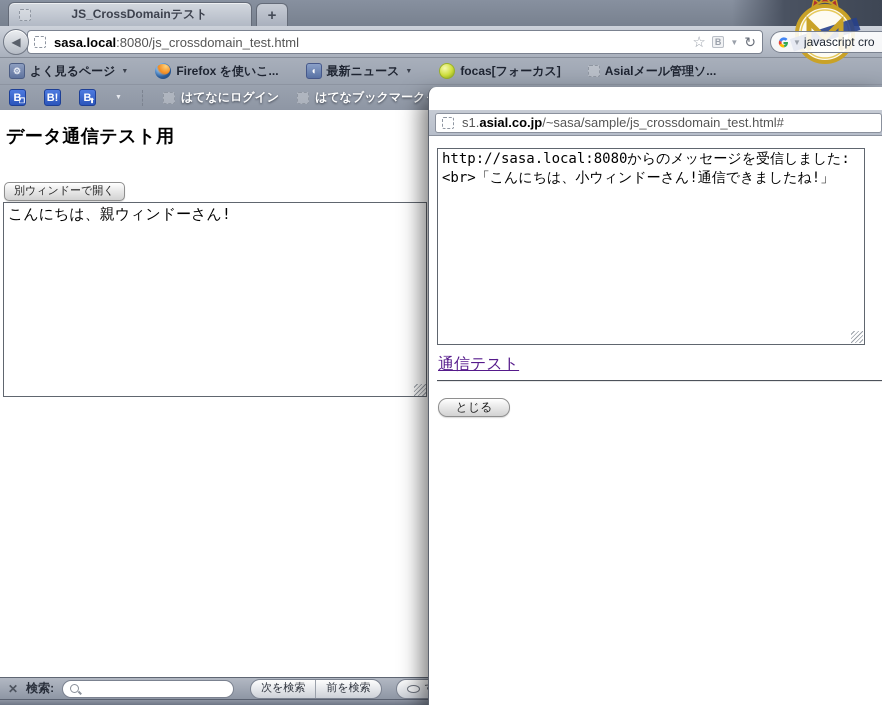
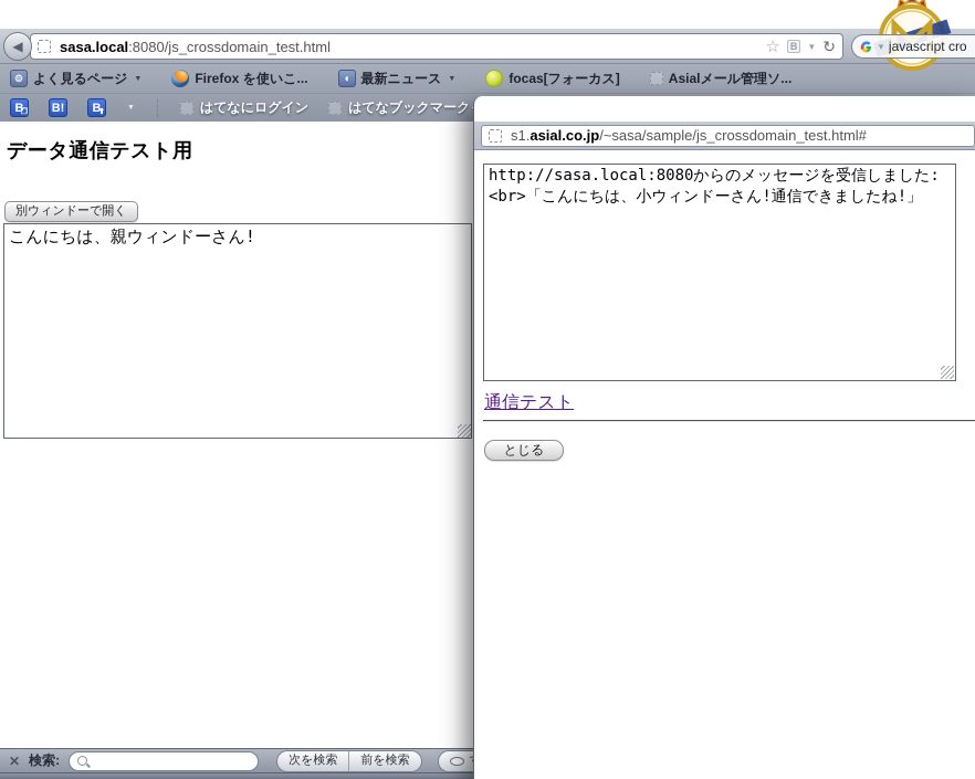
- JS_CrossDomainテスト
- +
  ◀
  sasa.local:8080/js_crossdomain_test.html
  ☆
  B
  ▼
  ↻
  ▼
  javascript cro
  ⚙
  よく見るページ
  Firefox を使いこ...
  ◖
  最新ニュース
  focas[フォーカス]
  Asialメール管理ソ...
  B
  B!
  B
  はてなにログイン
  データ通信テスト用
  別ウィンドーで開く
  こんにちは、親ウィンドーさん!
  ✕
  検索:
  次を検索
  前を検索
  s1.asial.co.jp/~sasa/sample/js_crossdomain_test.html#
  http://sasa.local:8080からのメッセージを受信しました:
  <br>「こんにちは、小ウィンドーさん!通信できましたね!」
  通信テスト
  とじる
